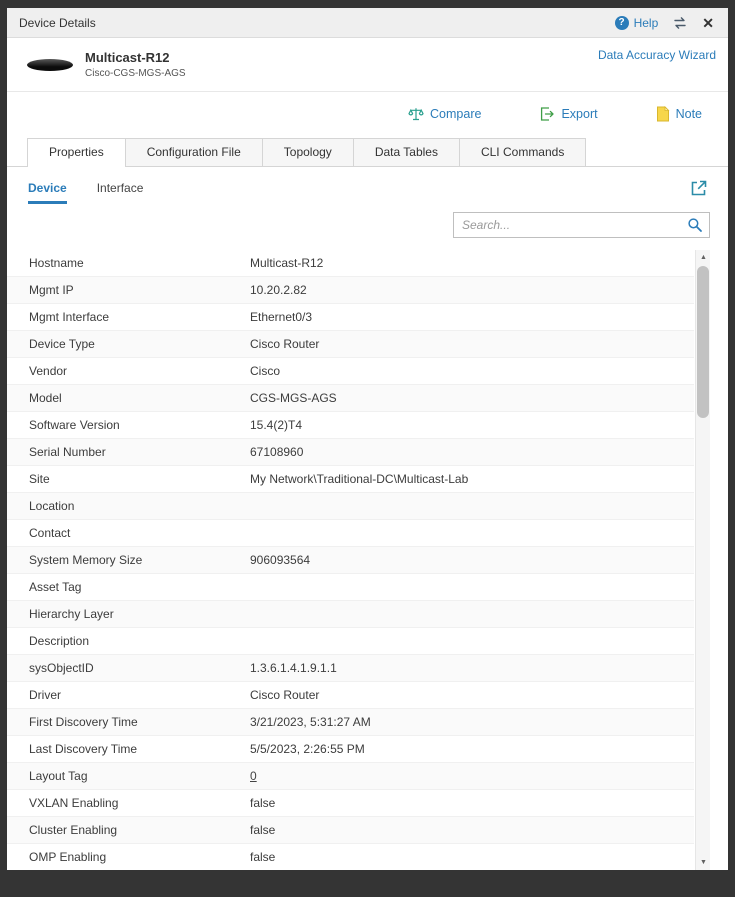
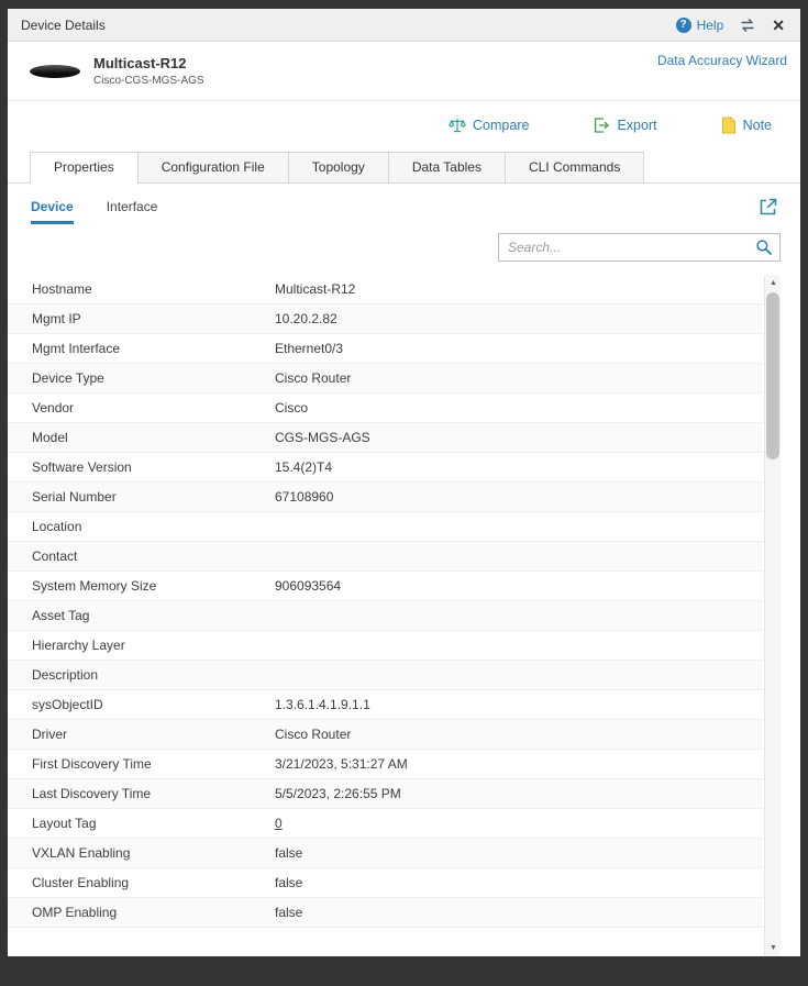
  Device Details
  ?
  Help
  ✕
  Multicast-R12
  Cisco-CGS-MGS-AGS
  Data Accuracy Wizard
  Compare
  Export
  Note
  Properties
  Configuration File
  Topology
  Data Tables
  CLI Commands
  Device
  Interface
  Search...
  Hostname
  Multicast-R12
  Mgmt IP
  10.20.2.82
  Mgmt Interface
  Ethernet0/3
  Device Type
  Cisco Router
  Vendor
  Cisco
  Model
  CGS-MGS-AGS
  Software Version
  15.4(2)T4
  Serial Number
  67108960
- Site
- My Network\Traditional-DC\Multicast-Lab
  Location
  Contact
  System Memory Size
  906093564
  Asset Tag
  Hierarchy Layer
  Description
  sysObjectID
  1.3.6.1.4.1.9.1.1
  Driver
  Cisco Router
  First Discovery Time
  3/21/2023, 5:31:27 AM
  Last Discovery Time
  5/5/2023, 2:26:55 PM
  Layout Tag
  0
  VXLAN Enabling
  false
  Cluster Enabling
  false
  OMP Enabling
  false
